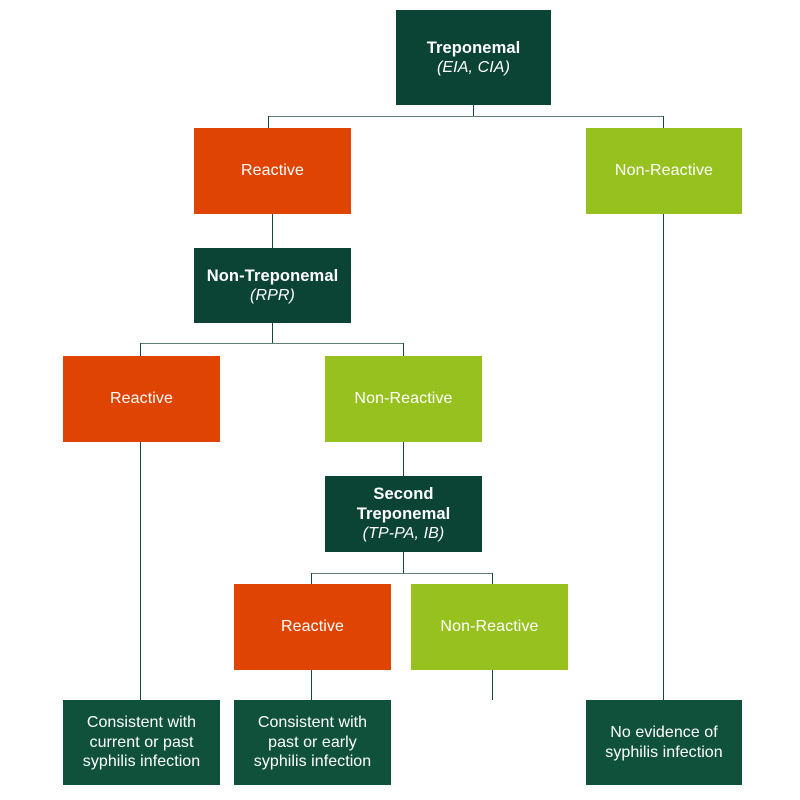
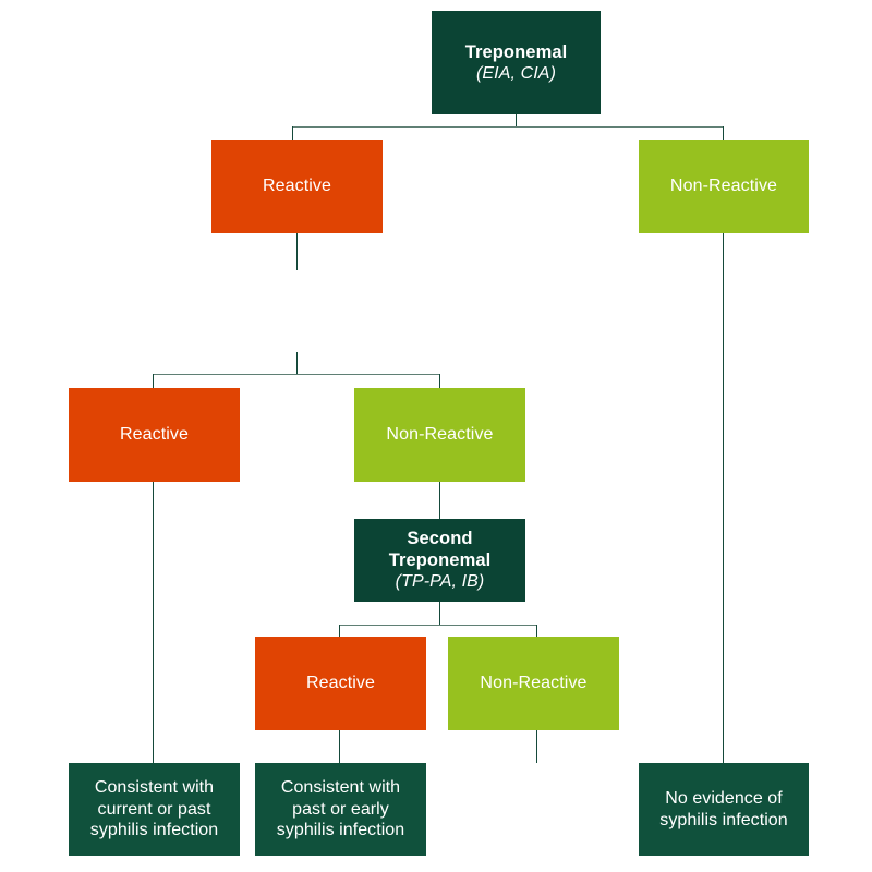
  Treponemal
  (EIA, CIA)
  Reactive
  Non-Reactive
- Non-Treponemal
- (RPR)
  Reactive
  Non-Reactive
  Second
  Treponemal
  (TP-PA, IB)
  Reactive
  Non-Reactive
  Consistent with
  current or past
  syphilis infection
  Consistent with
  past or early
  syphilis infection
  No evidence of
  syphilis infection
